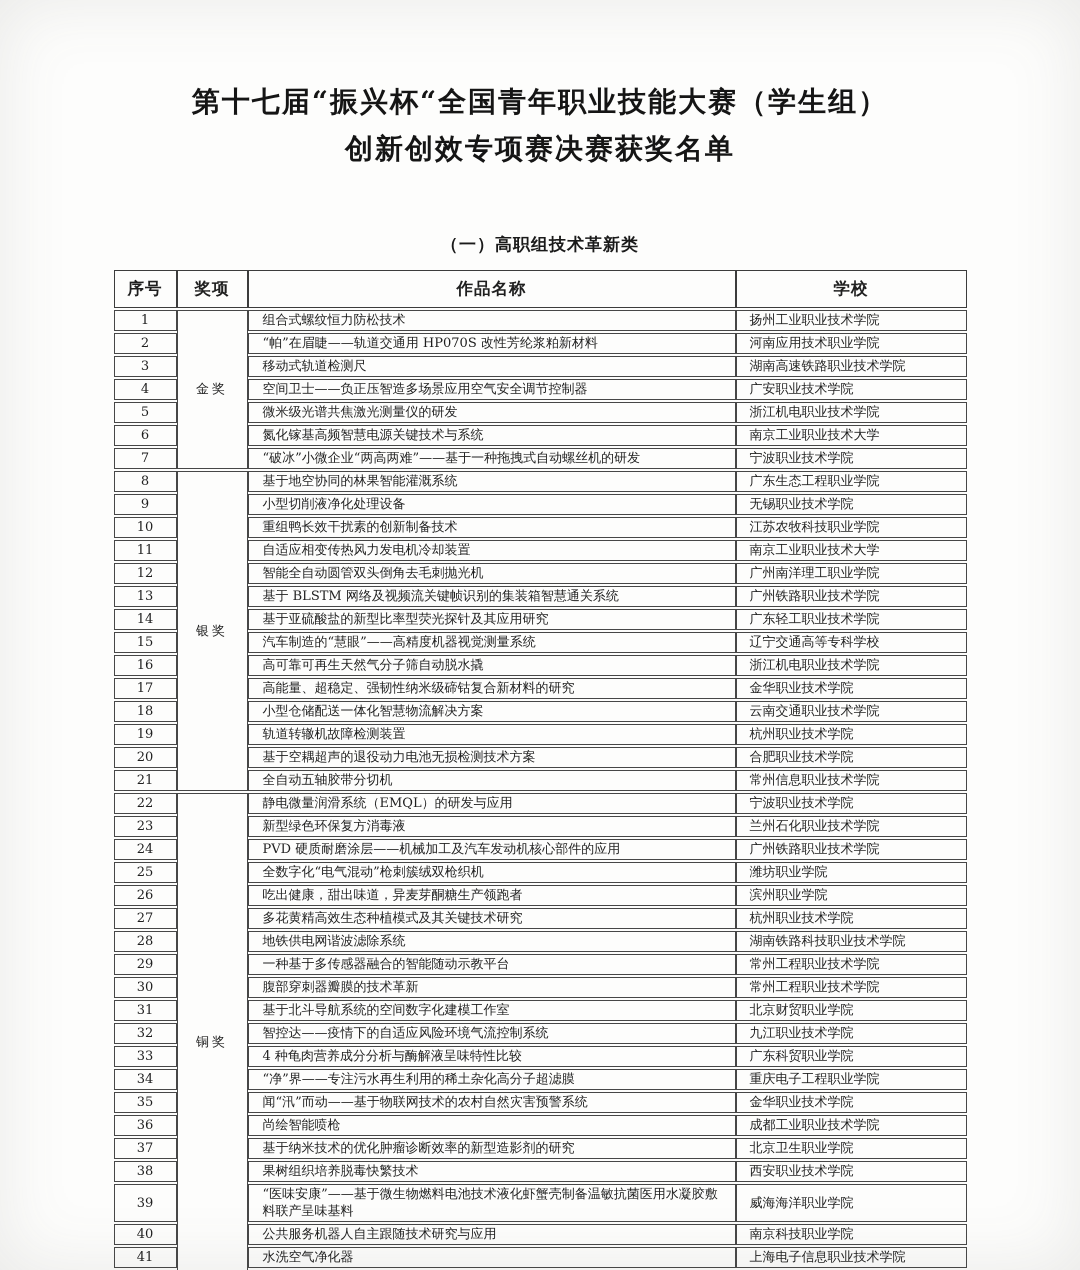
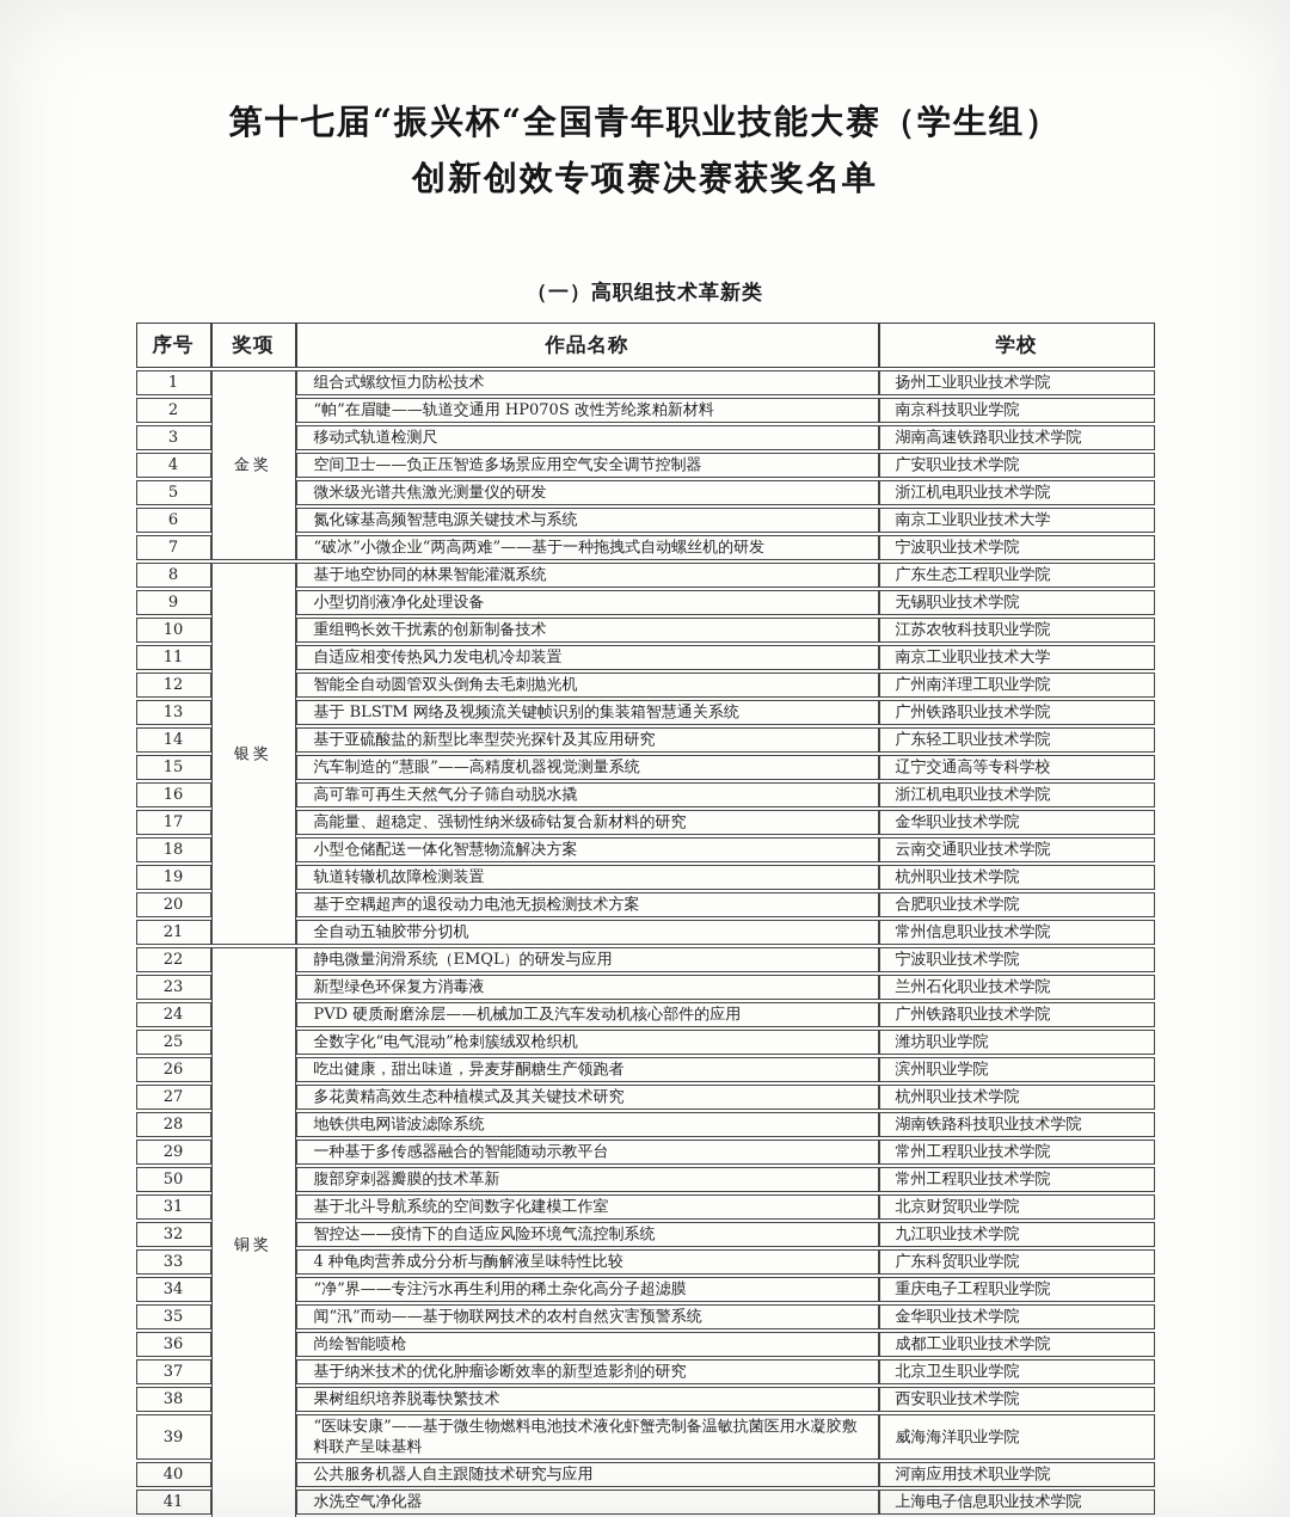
  第十七届“振兴杯“全国青年职业技能大赛（学生组）
  创新创效专项赛决赛获奖名单
  （一）高职组技术革新类
  序号	奖项	作品名称	学校
  1	金奖	组合式螺纹恒力防松技术	扬州工业职业技术学院
- 2	“帕”在眉睫——轨道交通用 HP070S 改性芳纶浆粕新材料	河南应用技术职业学院
+ 2	“帕”在眉睫——轨道交通用 HP070S 改性芳纶浆粕新材料	南京科技职业学院
  3	移动式轨道检测尺	湖南高速铁路职业技术学院
  4	空间卫士——负正压智造多场景应用空气安全调节控制器	广安职业技术学院
  5	微米级光谱共焦激光测量仪的研发	浙江机电职业技术学院
  6	氮化镓基高频智慧电源关键技术与系统	南京工业职业技术大学
  7	“破冰”小微企业“两高两难”——基于一种拖拽式自动螺丝机的研发	宁波职业技术学院
  8	银奖	基于地空协同的林果智能灌溉系统	广东生态工程职业学院
  9	小型切削液净化处理设备	无锡职业技术学院
  10	重组鸭长效干扰素的创新制备技术	江苏农牧科技职业学院
  11	自适应相变传热风力发电机冷却装置	南京工业职业技术大学
  12	智能全自动圆管双头倒角去毛刺抛光机	广州南洋理工职业学院
  13	基于 BLSTM 网络及视频流关键帧识别的集装箱智慧通关系统	广州铁路职业技术学院
  14	基于亚硫酸盐的新型比率型荧光探针及其应用研究	广东轻工职业技术学院
  15	汽车制造的“慧眼”——高精度机器视觉测量系统	辽宁交通高等专科学校
  16	高可靠可再生天然气分子筛自动脱水撬	浙江机电职业技术学院
  17	高能量、超稳定、强韧性纳米级碲钴复合新材料的研究	金华职业技术学院
  18	小型仓储配送一体化智慧物流解决方案	云南交通职业技术学院
  19	轨道转辙机故障检测装置	杭州职业技术学院
  20	基于空耦超声的退役动力电池无损检测技术方案	合肥职业技术学院
  21	全自动五轴胶带分切机	常州信息职业技术学院
  22	铜奖	静电微量润滑系统（EMQL）的研发与应用	宁波职业技术学院
  23	新型绿色环保复方消毒液	兰州石化职业技术学院
  24	PVD 硬质耐磨涂层——机械加工及汽车发动机核心部件的应用	广州铁路职业技术学院
  25	全数字化“电气混动”枪刺簇绒双枪织机	潍坊职业学院
  26	吃出健康，甜出味道，异麦芽酮糖生产领跑者	滨州职业学院
  27	多花黄精高效生态种植模式及其关键技术研究	杭州职业技术学院
  28	地铁供电网谐波滤除系统	湖南铁路科技职业技术学院
  29	一种基于多传感器融合的智能随动示教平台	常州工程职业技术学院
- 30	腹部穿刺器瓣膜的技术革新	常州工程职业技术学院
+ 50	腹部穿刺器瓣膜的技术革新	常州工程职业技术学院
  31	基于北斗导航系统的空间数字化建模工作室	北京财贸职业学院
  32	智控达——疫情下的自适应风险环境气流控制系统	九江职业技术学院
  33	4 种龟肉营养成分分析与酶解液呈味特性比较	广东科贸职业学院
  34	“净”界——专注污水再生利用的稀土杂化高分子超滤膜	重庆电子工程职业学院
  35	闻“汛”而动——基于物联网技术的农村自然灾害预警系统	金华职业技术学院
  36	尚绘智能喷枪	成都工业职业技术学院
  37	基于纳米技术的优化肿瘤诊断效率的新型造影剂的研究	北京卫生职业学院
  38	果树组织培养脱毒快繁技术	西安职业技术学院
  39	“医味安康”——基于微生物燃料电池技术液化虾蟹壳制备温敏抗菌医用水凝胶敷料联产呈味基料	威海海洋职业学院
- 40	公共服务机器人自主跟随技术研究与应用	南京科技职业学院
+ 40	公共服务机器人自主跟随技术研究与应用	河南应用技术职业学院
  41	水洗空气净化器	上海电子信息职业技术学院
